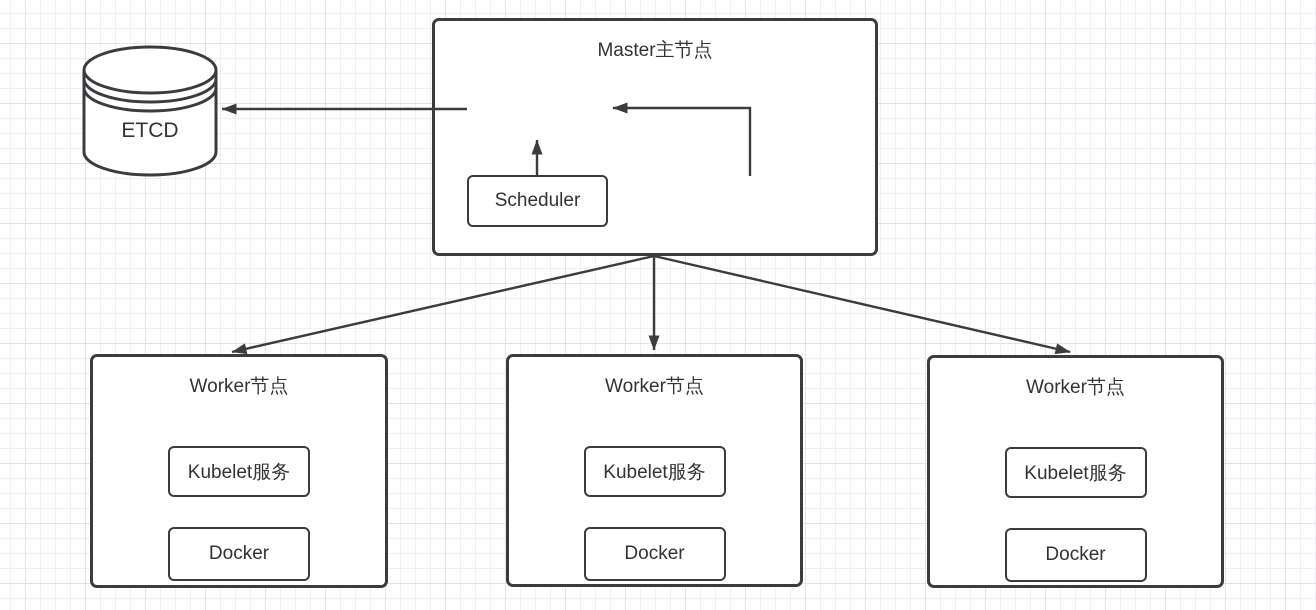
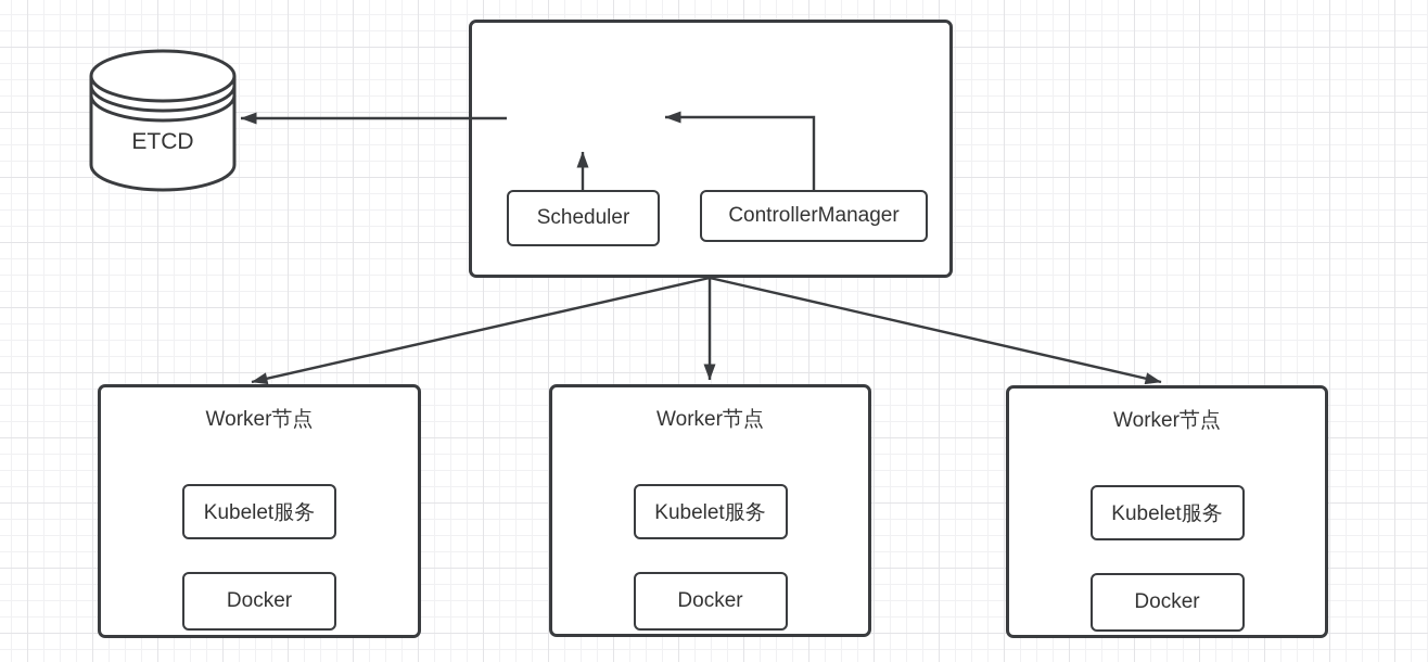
- Master主节点
  Scheduler
+ ControllerManager
  Worker节点
  Kubelet服务
  Docker
  Worker节点
  Kubelet服务
  Docker
  Worker节点
  Kubelet服务
  Docker
  ETCD
